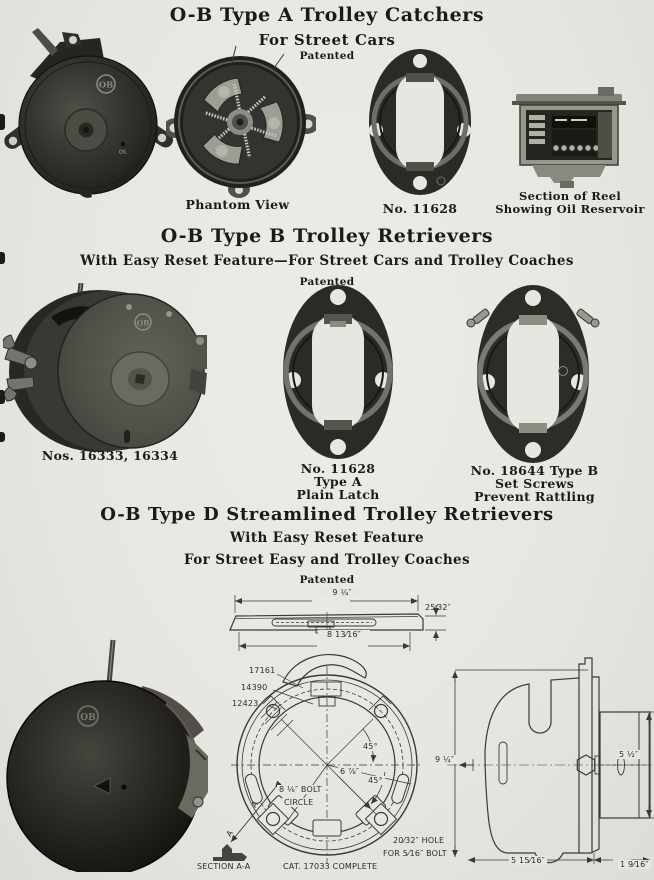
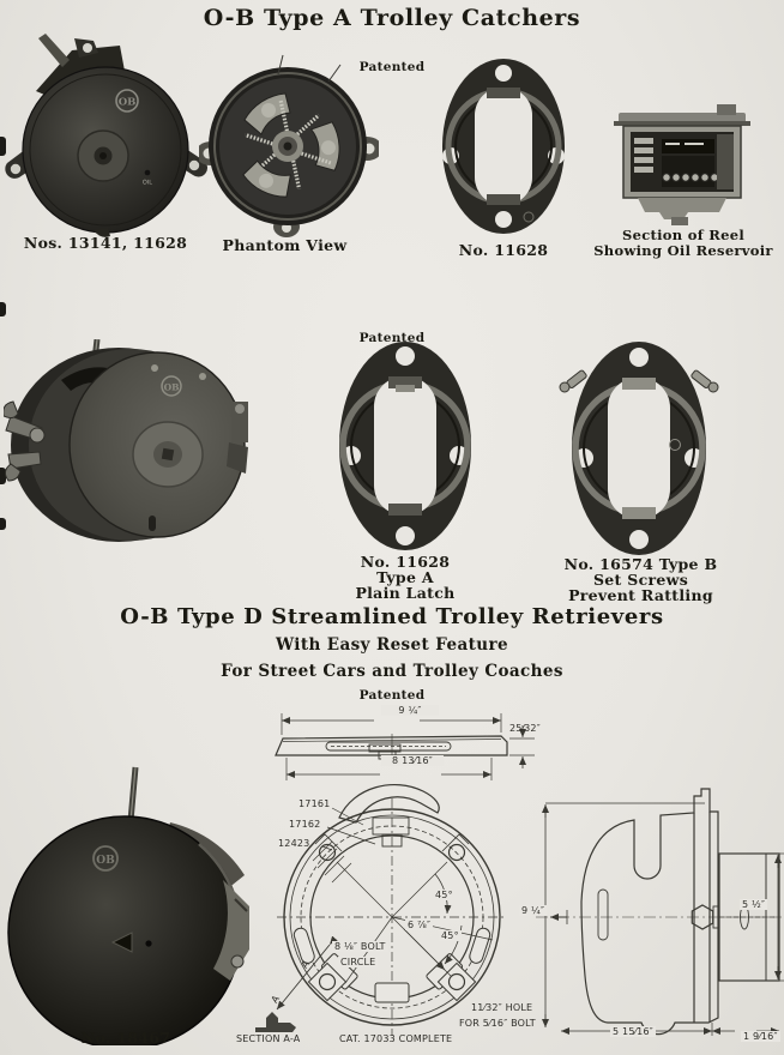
  O-B Type A Trolley Catchers
- For Street Cars
  Patented
  OB
+ Nos. 13141, 11628
  Phantom View
  No. 11628
  Section of Reel
  Showing Oil Reservoir
- O-B Type B Trolley Retrievers
- With Easy Reset Feature—For Street Cars and Trolley Coaches
  Patented
  OB
- Nos. 16333, 16334
  No. 11628
  Type A
  Plain Latch
- No. 18644 Type B
+ No. 16574 Type B
  Set Screws
  Prevent Rattling
  O-B Type D Streamlined Trolley Retrievers
  With Easy Reset Feature
- For Street Easy and Trolley Coaches
+ For Street Cars and Trolley Coaches
  Patented
  OB
  No. 18467
  9 ¼″
  25⁄32″
  8 13⁄16″
  17161
- 14390
+ 17162
  12423
  45°
  6 ⅞″
  45°
  8 ⅛″ BOLT
  CIRCLE
- 20⁄32″ HOLE
+ 11⁄32″ HOLE
  FOR 5⁄16″ BOLT
  SECTION A-A
  CAT. 17033 COMPLETE
  9 ¼″
  5 ½″
  5 15⁄16″
  1 9⁄16″
